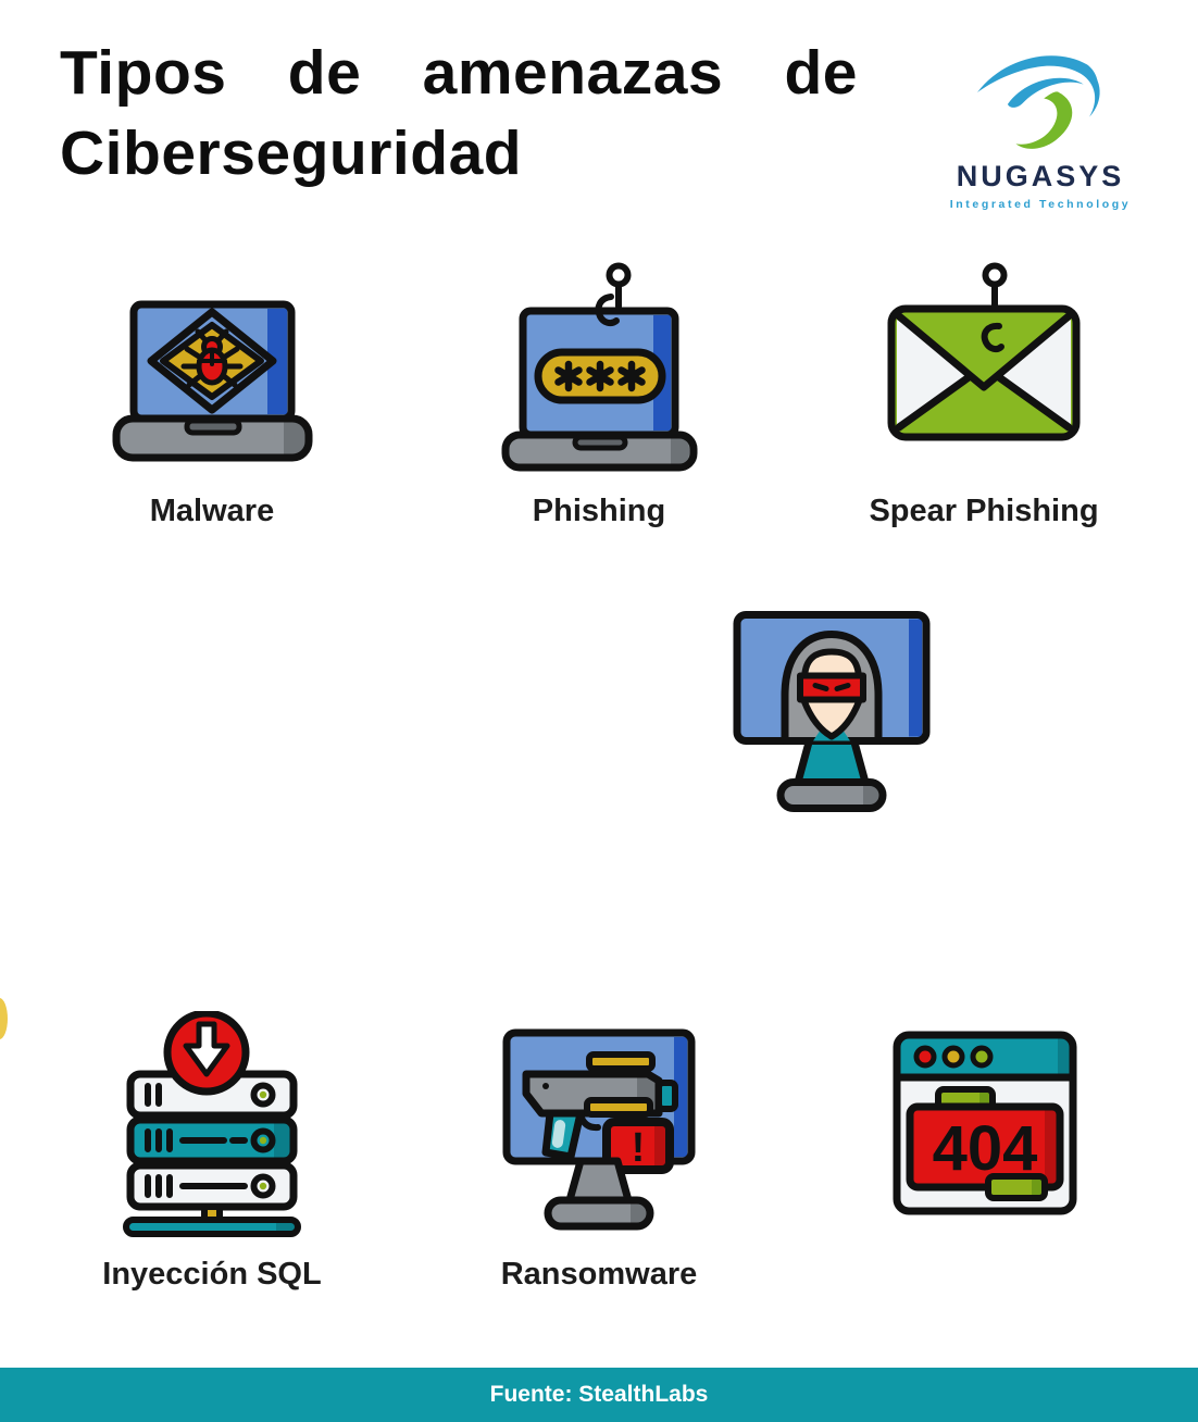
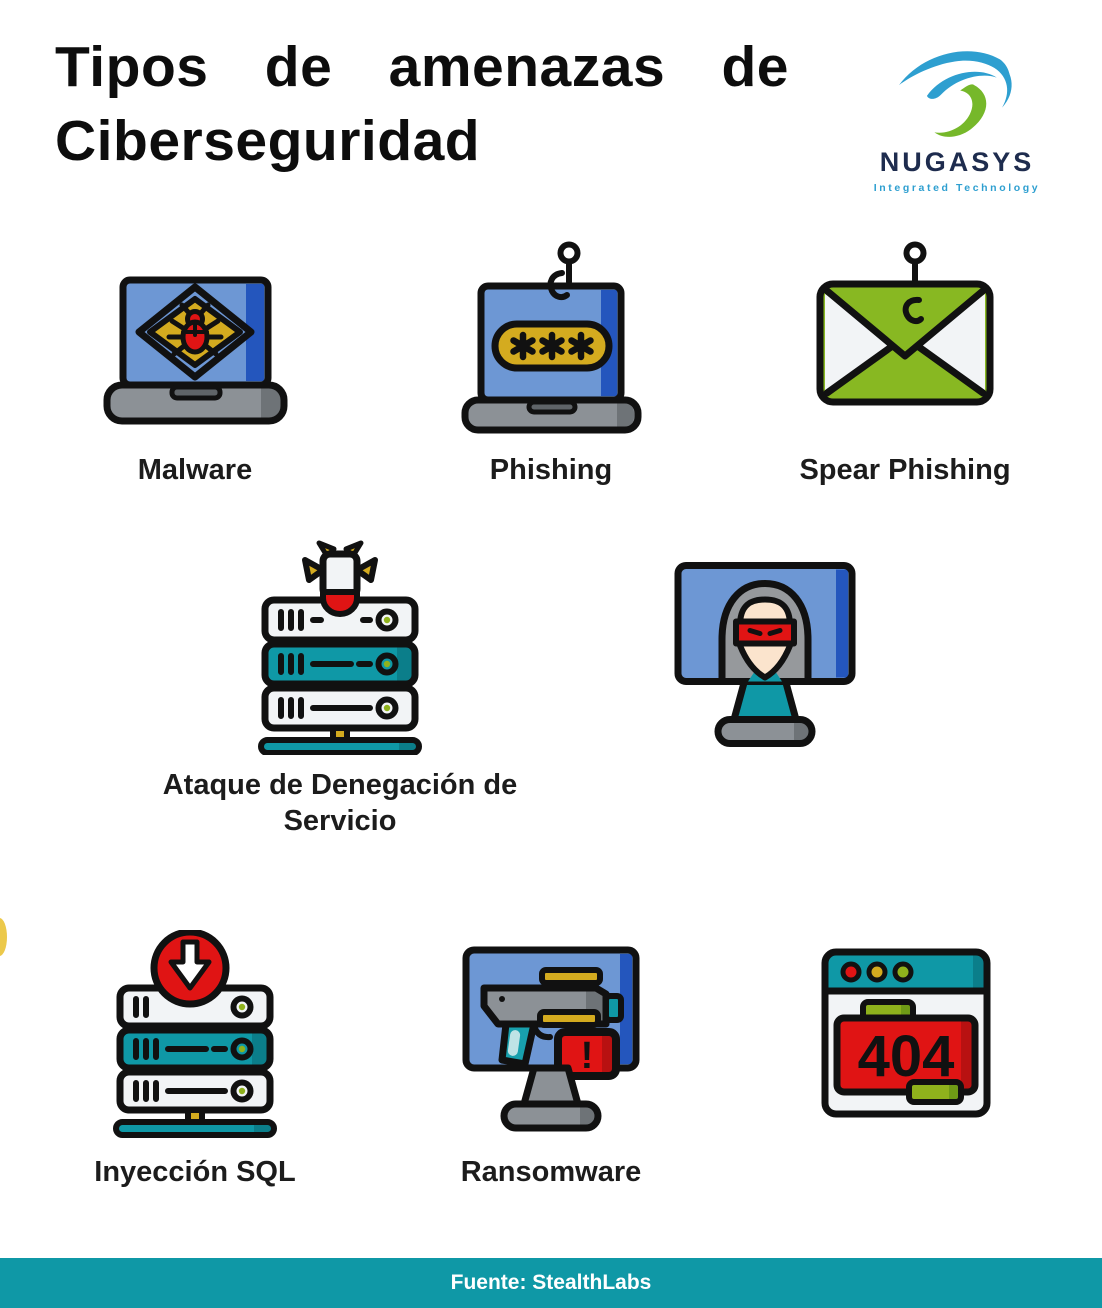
  Tipos de amenazas de
  Ciberseguridad
  NUGASYS
  Integrated Technology
  Malware
  Phishing
  Spear Phishing
+ Ataque de Denegación de Servicio
  Inyección SQL
  !
  Ransomware
  404
  Fuente: StealthLabs
